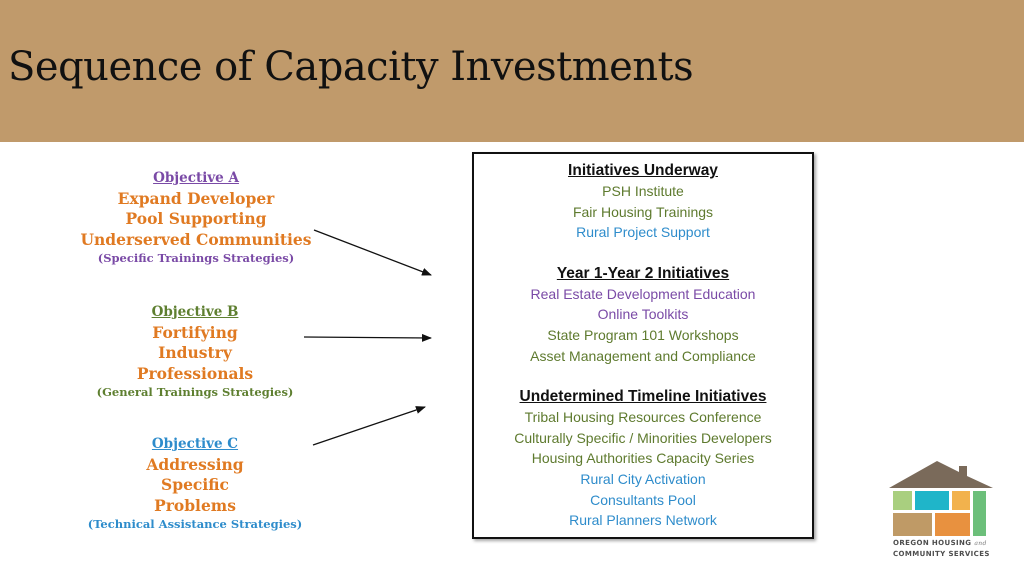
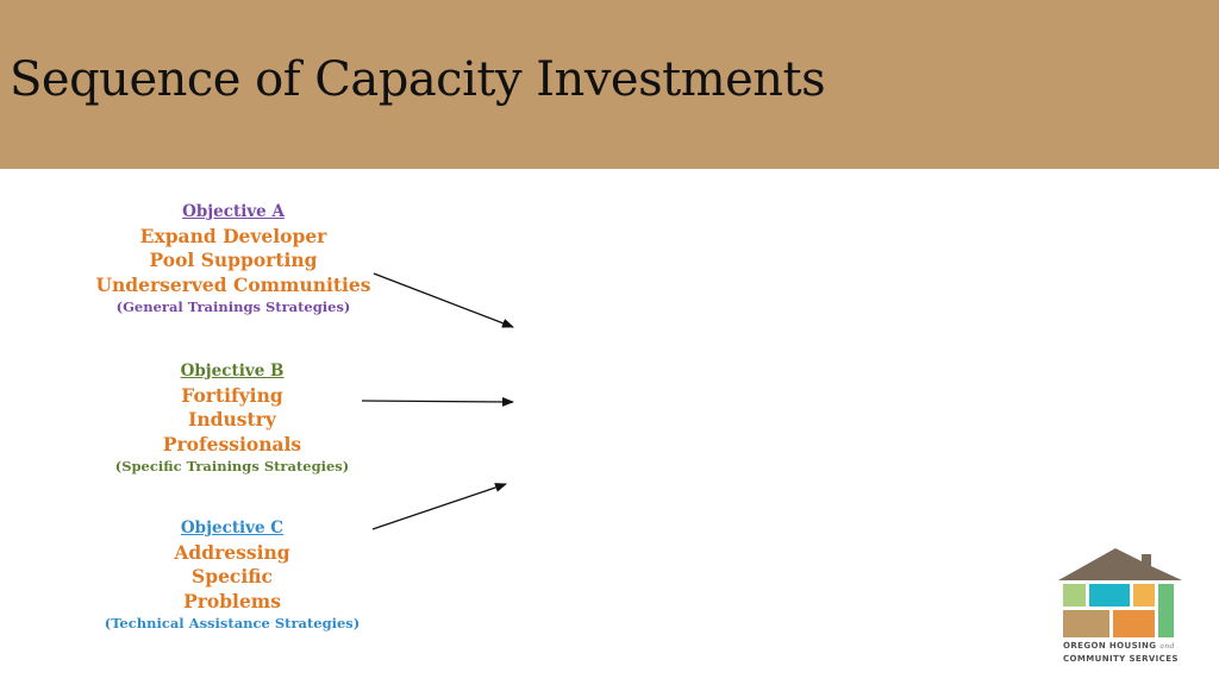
  Sequence of Capacity Investments
  Objective A
  Expand Developer
  Pool Supporting
  Underserved Communities
- (Specific Trainings Strategies)
+ (General Trainings Strategies)
  Objective B
  Fortifying
  Industry
  Professionals
- (General Trainings Strategies)
+ (Specific Trainings Strategies)
  Objective C
  Addressing
  Specific
  Problems
  (Technical Assistance Strategies)
- Initiatives Underway
- PSH Institute
- Fair Housing Trainings
- Rural Project Support
- Year 1-Year 2 Initiatives
- Real Estate Development Education
- Online Toolkits
- State Program 101 Workshops
- Asset Management and Compliance
- Undetermined Timeline Initiatives
- Tribal Housing Resources Conference
- Culturally Specific / Minorities Developers
- Housing Authorities Capacity Series
- Rural City Activation
- Consultants Pool
- Rural Planners Network
  OREGON HOUSING
  COMMUNITY SERVICES
